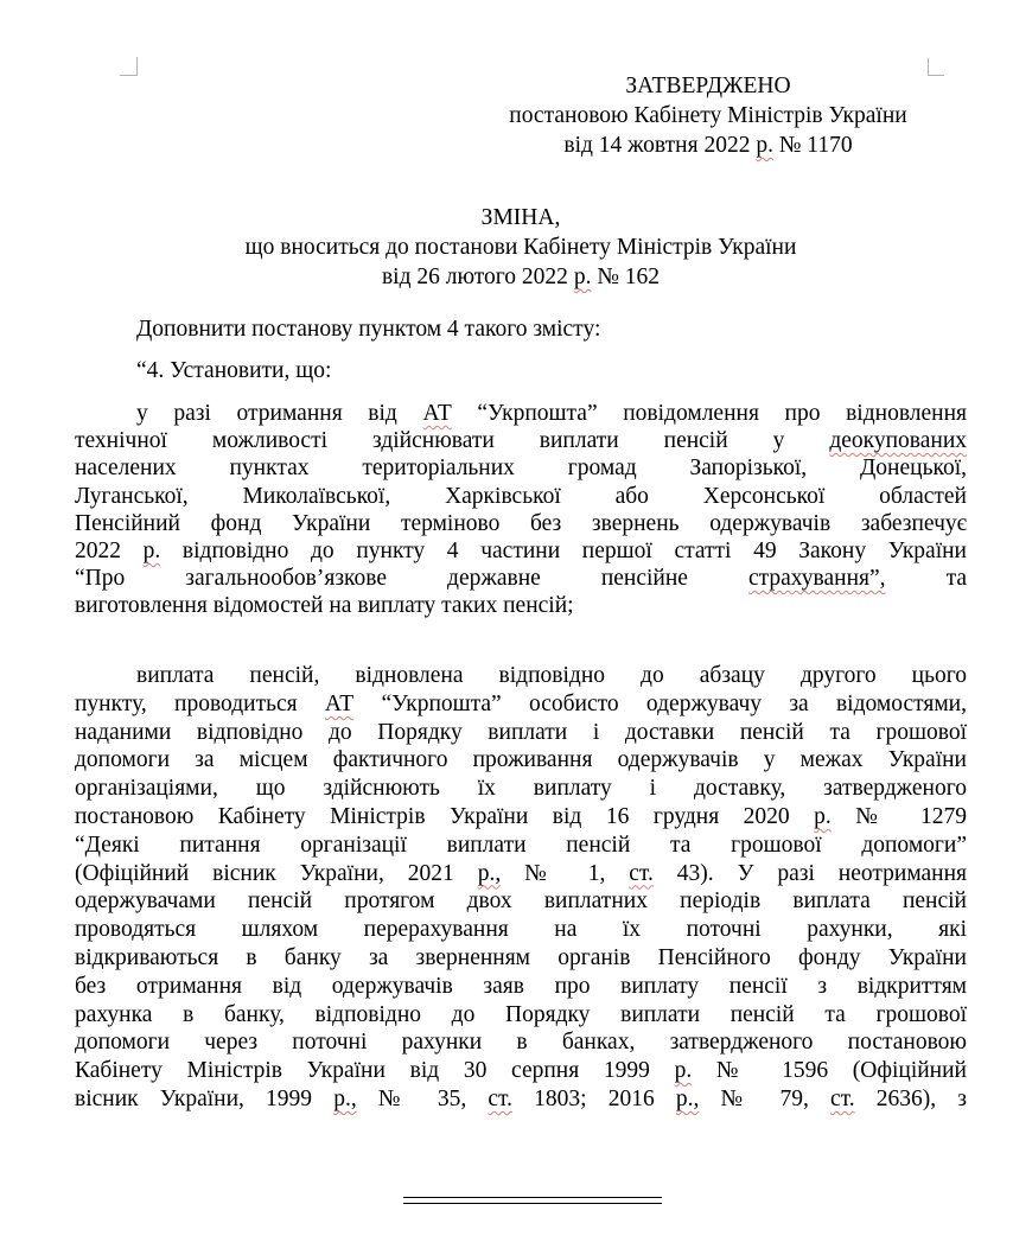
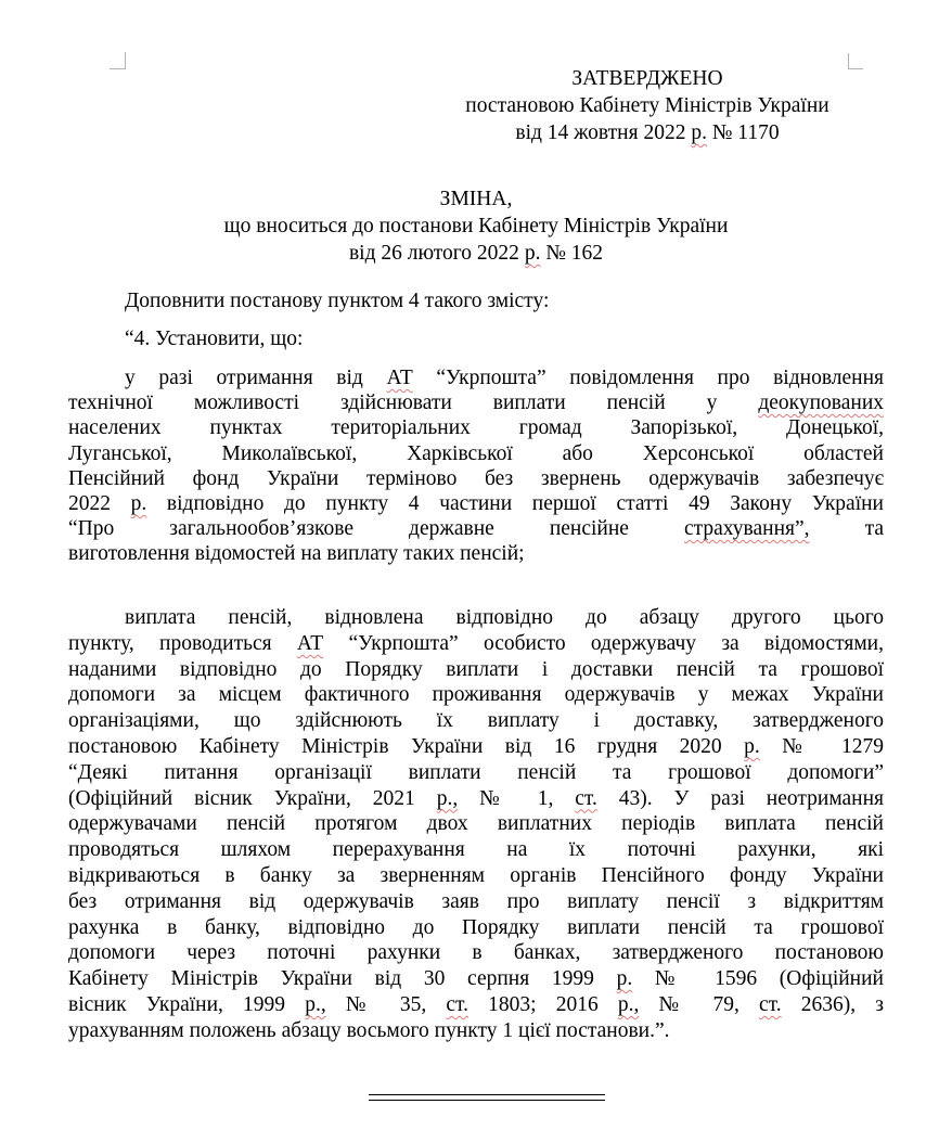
  ЗАТВЕРДЖЕНО
  постановою Кабінету Міністрів України
  від 14 жовтня 2022 р. № 1170
  ЗМІНА,
  що вноситься до постанови Кабінету Міністрів України
  від 26 лютого 2022 р. № 162
  Доповнити постанову пунктом 4 такого змісту:
  “4. Установити, що:
  у разі отримання від АТ “Укрпошта” повідомлення про відновлення
  технічної можливості здійснювати виплати пенсій у деокупованих
  населених пунктах територіальних громад Запорізької, Донецької,
  Луганської, Миколаївської, Харківської або Херсонської областей
  Пенсійний фонд України терміново без звернень одержувачів забезпечує
  2022 р. відповідно до пункту 4 частини першої статті 49 Закону України
  “Про загальнообов’язкове державне пенсійне страхування”, та
  виготовлення відомостей на виплату таких пенсій;
  виплата пенсій, відновлена відповідно до абзацу другого цього
  пункту, проводиться АТ “Укрпошта” особисто одержувачу за відомостями,
  наданими відповідно до Порядку виплати і доставки пенсій та грошової
  допомоги за місцем фактичного проживання одержувачів у межах України
  організаціями, що здійснюють їх виплату і доставку, затвердженого
  постановою Кабінету Міністрів України від 16 грудня 2020 р. № 1279
  “Деякі питання організації виплати пенсій та грошової допомоги”
  (Офіційний вісник України, 2021 р., № 1, ст. 43). У разі неотримання
  одержувачами пенсій протягом двох виплатних періодів виплата пенсій
  проводяться шляхом перерахування на їх поточні рахунки, які
  відкриваються в банку за зверненням органів Пенсійного фонду України
  без отримання від одержувачів заяв про виплату пенсії з відкриттям
  рахунка в банку, відповідно до Порядку виплати пенсій та грошової
  допомоги через поточні рахунки в банках, затвердженого постановою
  Кабінету Міністрів України від 30 серпня 1999 р. № 1596 (Офіційний
  вісник України, 1999 р., № 35, ст. 1803; 2016 р., № 79, ст. 2636), з
+ урахуванням положень абзацу восьмого пункту 1 цієї постанови.”.
